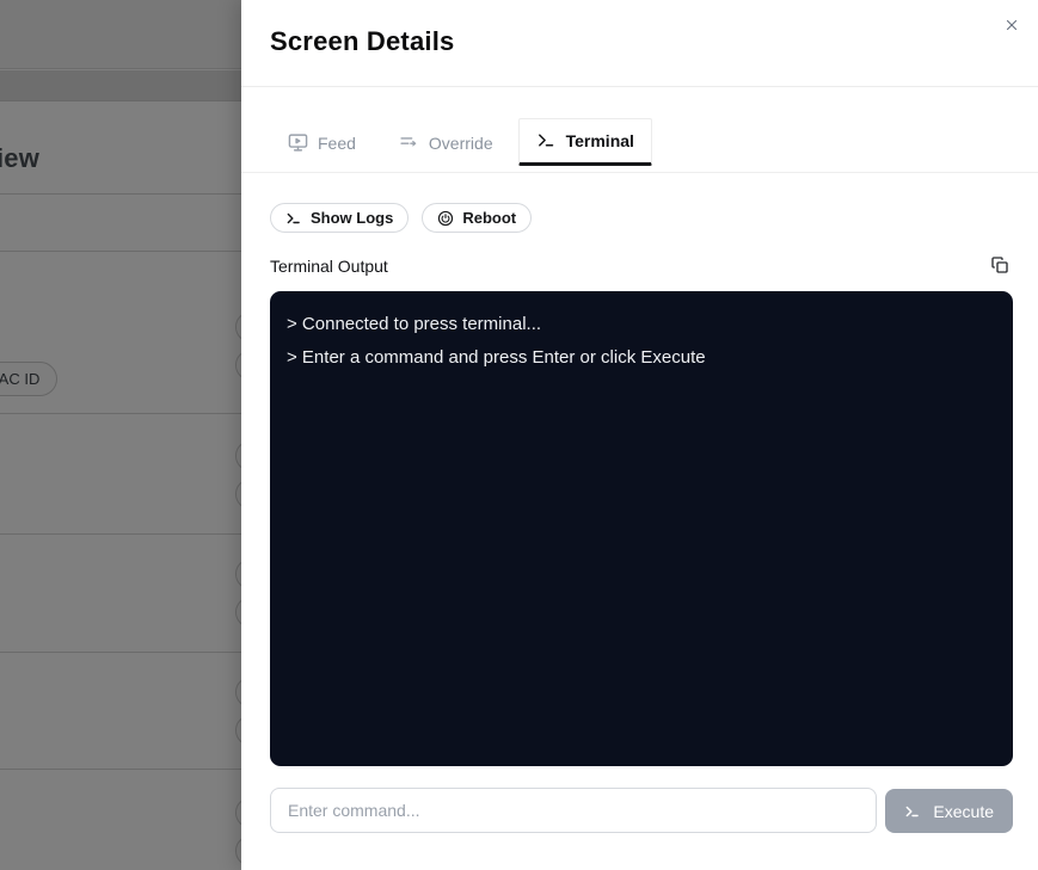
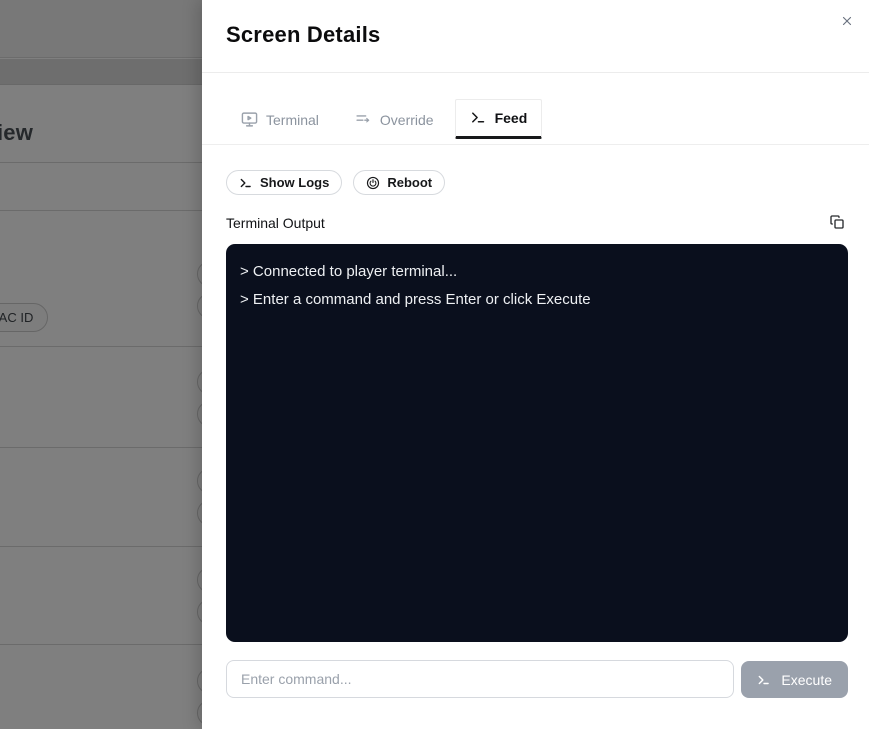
  iew
  Screen Details
- Feed
+ Terminal
  Override
- Terminal
+ Feed
  Show Logs
  Reboot
  Terminal Output
- > Connected to press terminal...
+ > Connected to player terminal...
  > Enter a command and press Enter or click Execute
  Enter command...
  Execute
